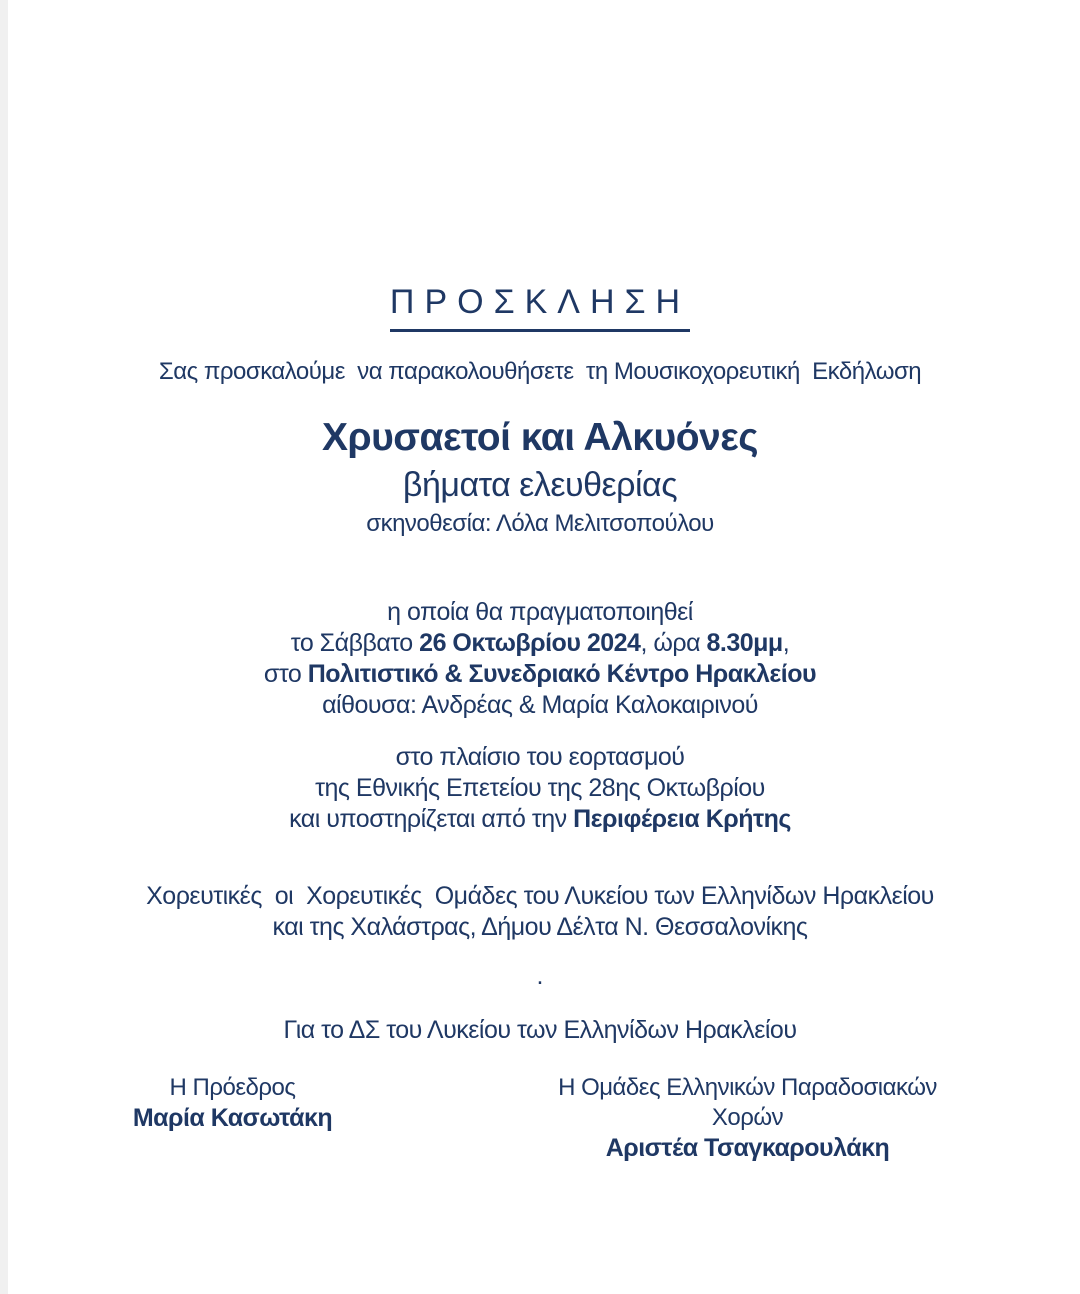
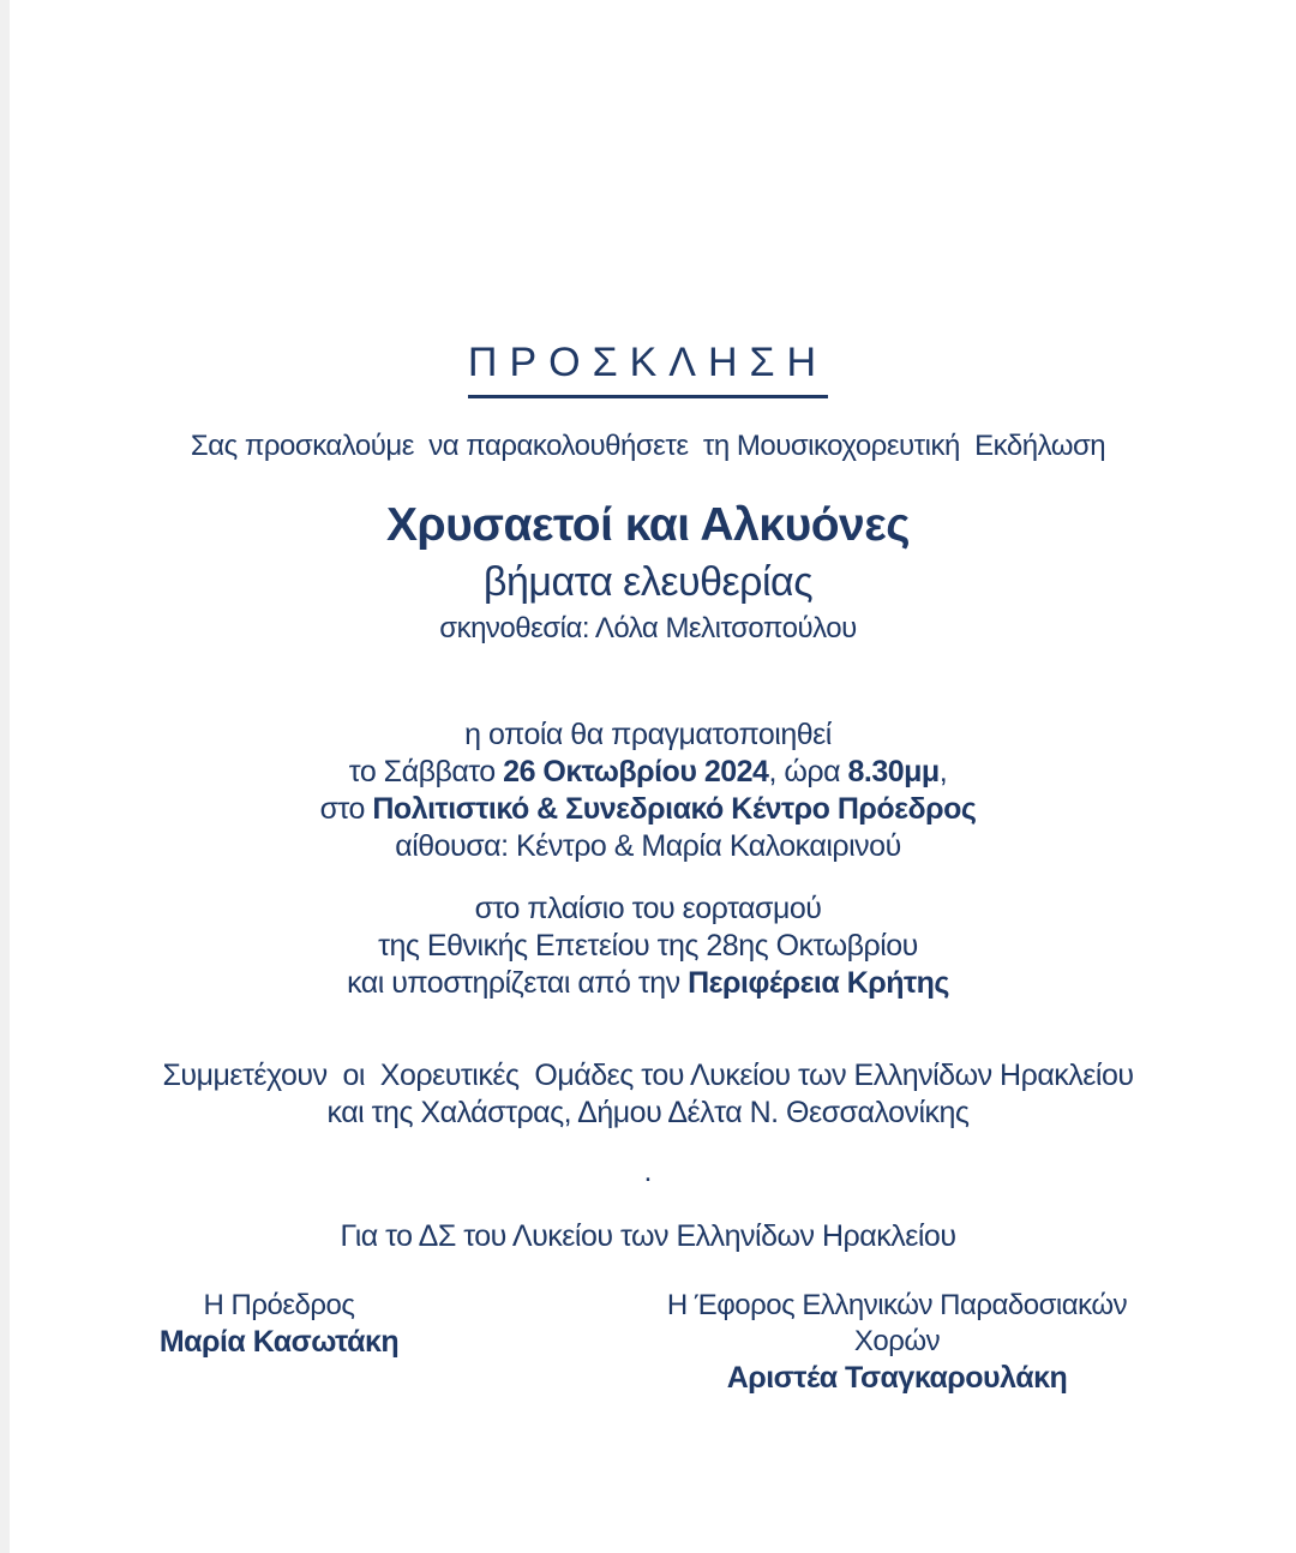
  ΠΡΟΣΚΛΗΣΗ
  Σας προσκαλούμε να παρακολουθήσετε τη Μουσικοχορευτική Εκδήλωση
  Χρυσαετοί και Αλκυόνες
  βήματα ελευθερίας
  σκηνοθεσία: Λόλα Μελιτσοπούλου
  η οποία θα πραγματοποιηθεί
  το Σάββατο 26 Οκτωβρίου 2024, ώρα 8.30μμ,
- στο Πολιτιστικό & Συνεδριακό Κέντρο Ηρακλείου
+ στο Πολιτιστικό & Συνεδριακό Κέντρο Πρόεδρος
- αίθουσα: Ανδρέας & Μαρία Καλοκαιρινού
+ αίθουσα: Κέντρο & Μαρία Καλοκαιρινού
  στο πλαίσιο του εορτασμού
  της Εθνικής Επετείου της 28ης Οκτωβρίου
  και υποστηρίζεται από την Περιφέρεια Κρήτης
- Χορευτικές οι Χορευτικές Ομάδες του Λυκείου των Ελληνίδων Ηρακλείου
+ Συμμετέχουν οι Χορευτικές Ομάδες του Λυκείου των Ελληνίδων Ηρακλείου
  και της Χαλάστρας, Δήμου Δέλτα Ν. Θεσσαλονίκης
  .
  Για το ΔΣ του Λυκείου των Ελληνίδων Ηρακλείου
  Η Πρόεδρος
  Μαρία Κασωτάκη
- Η Ομάδες Ελληνικών Παραδοσιακών Χορών
+ Η Έφορος Ελληνικών Παραδοσιακών Χορών
  Αριστέα Τσαγκαρουλάκη
